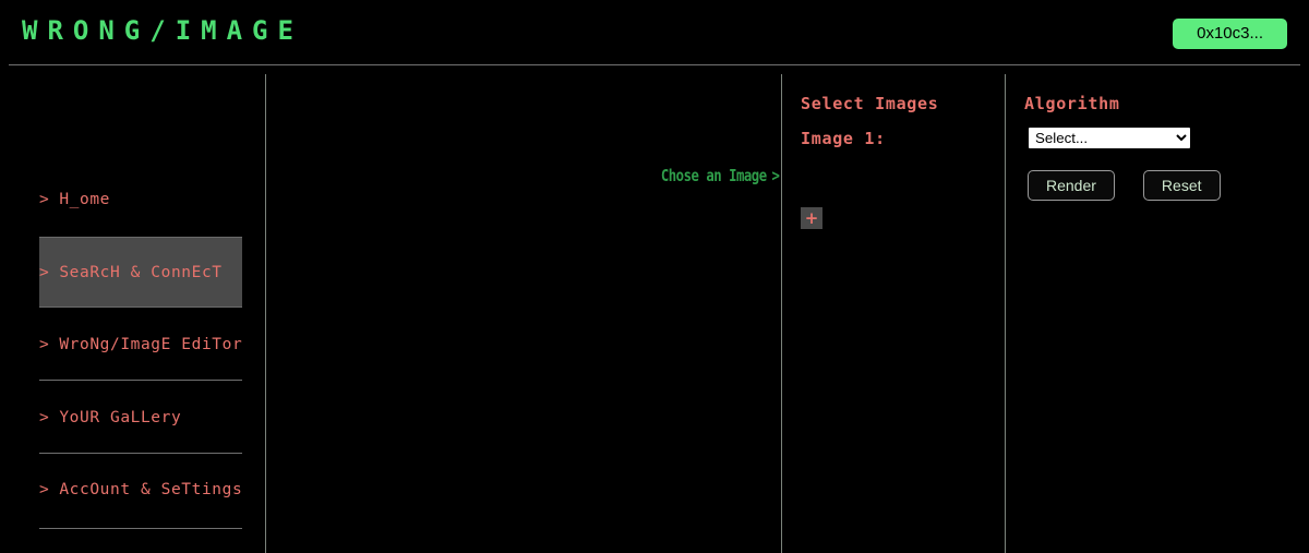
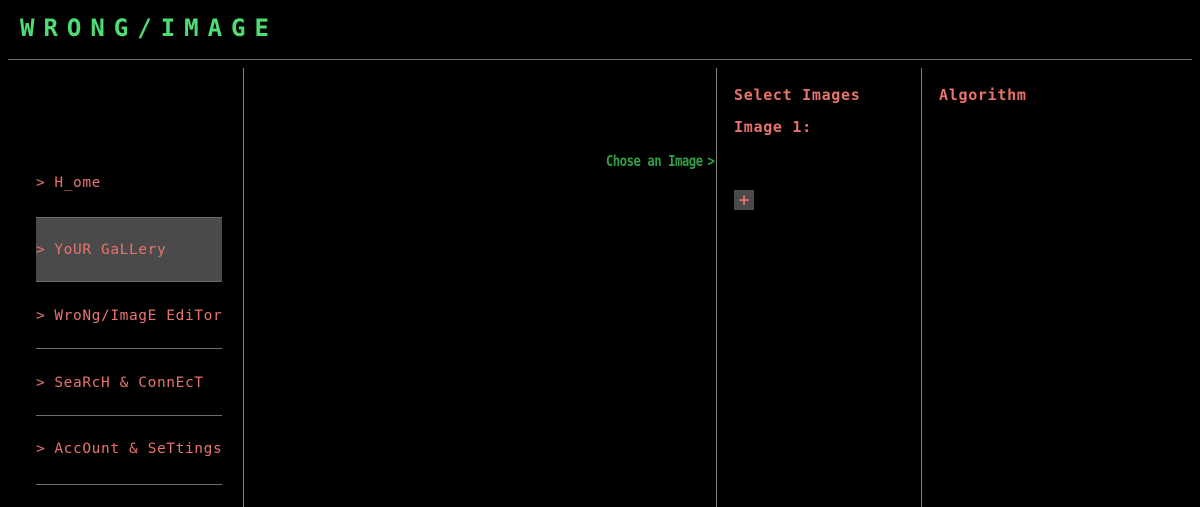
  WRONG/IMAGE
- 0x10c3...
  > H_ome
- > SeaRcH & ConnEcT
+ > YoUR GaLLery
  > WroNg/ImagE EdiTor
- > YoUR GaLLery
+ > SeaRcH & ConnEcT
  > AccOunt & SeTtings
  Chose an Image >
  Select Images
  Image 1:
  +
  Algorithm
- Select...
- Render
- Reset
